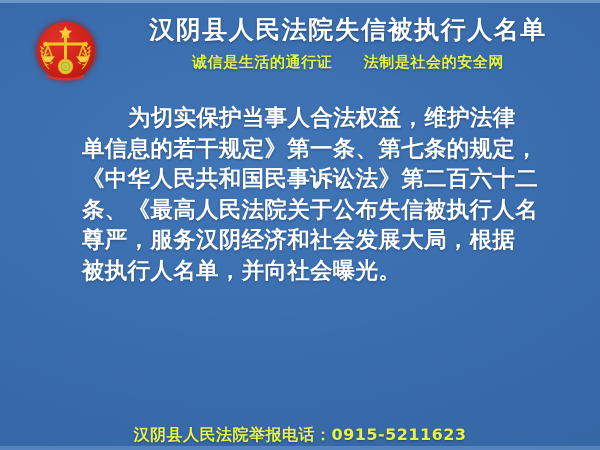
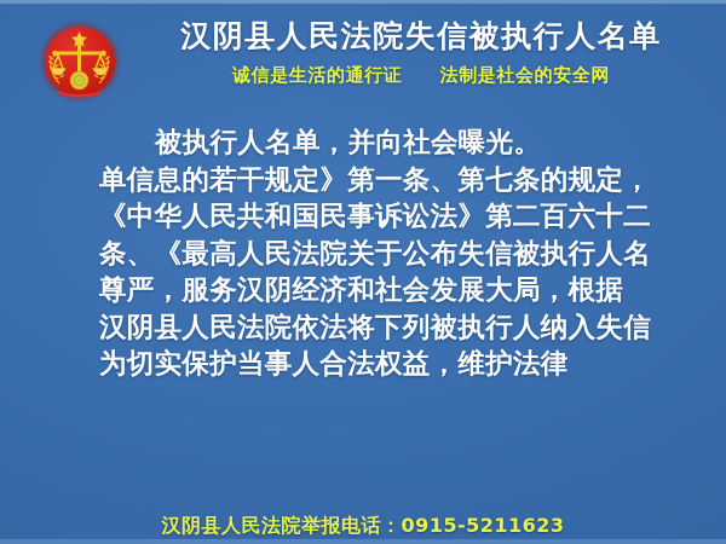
  汉阴县人民法院失信被执行人名单
  诚信是生活的通行证 法制是社会的安全网
- 为切实保护当事人合法权益，维护法律
+ 被执行人名单，并向社会曝光。
  单信息的若干规定》第一条、第七条的规定，
  《中华人民共和国民事诉讼法》第二百六十二
  条、《最高人民法院关于公布失信被执行人名
  尊严，服务汉阴经济和社会发展大局，根据
+ 汉阴县人民法院依法将下列被执行人纳入失信
- 被执行人名单，并向社会曝光。
+ 为切实保护当事人合法权益，维护法律
  汉阴县人民法院举报电话：0915-5211623
